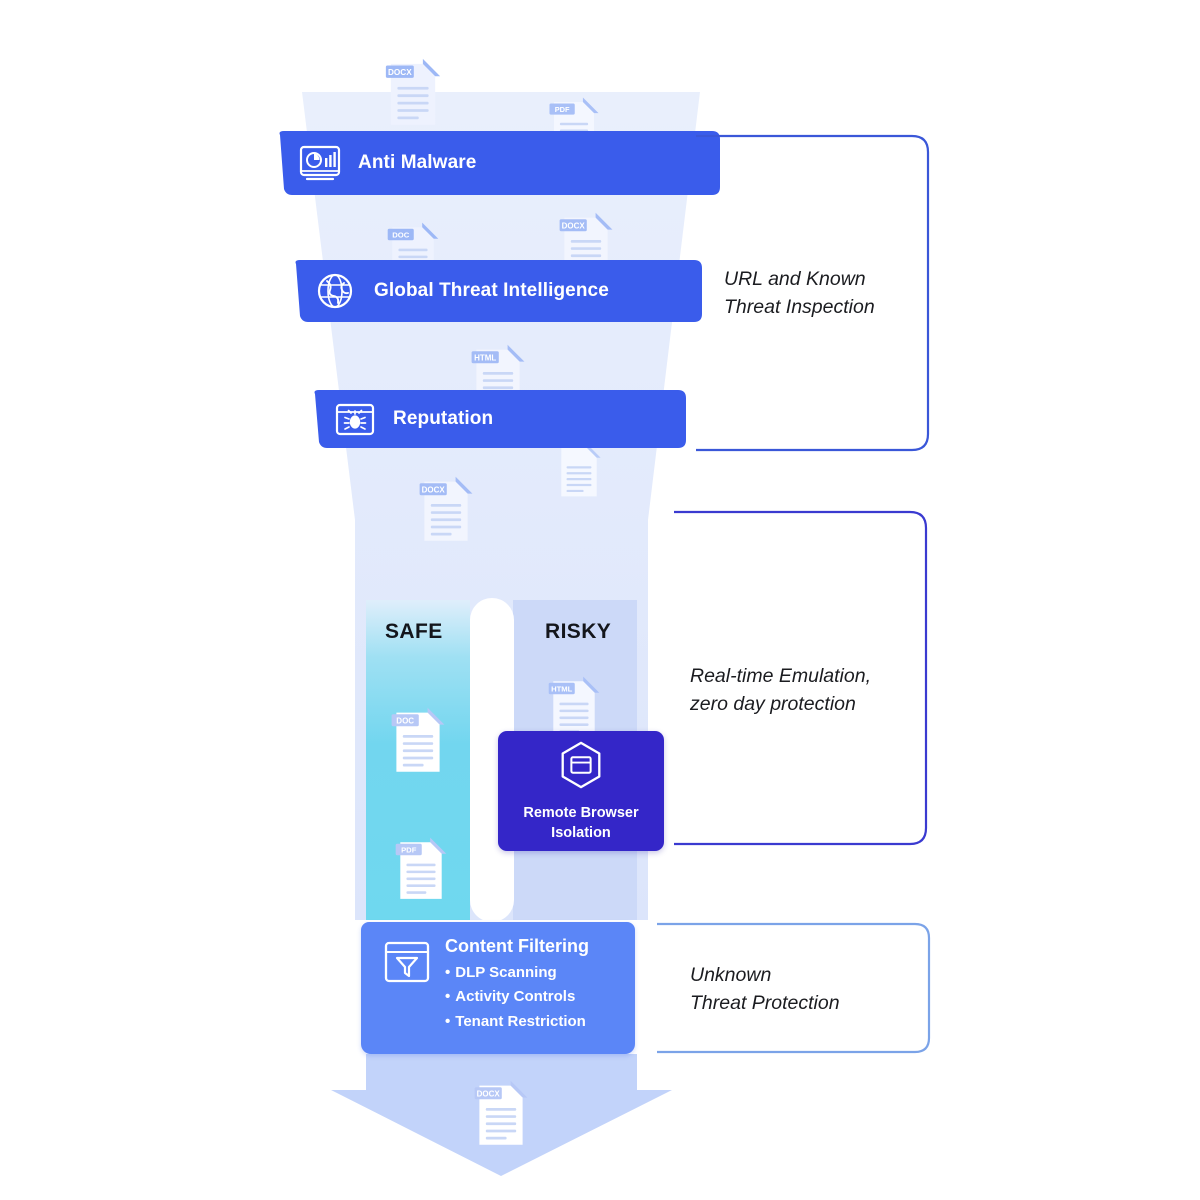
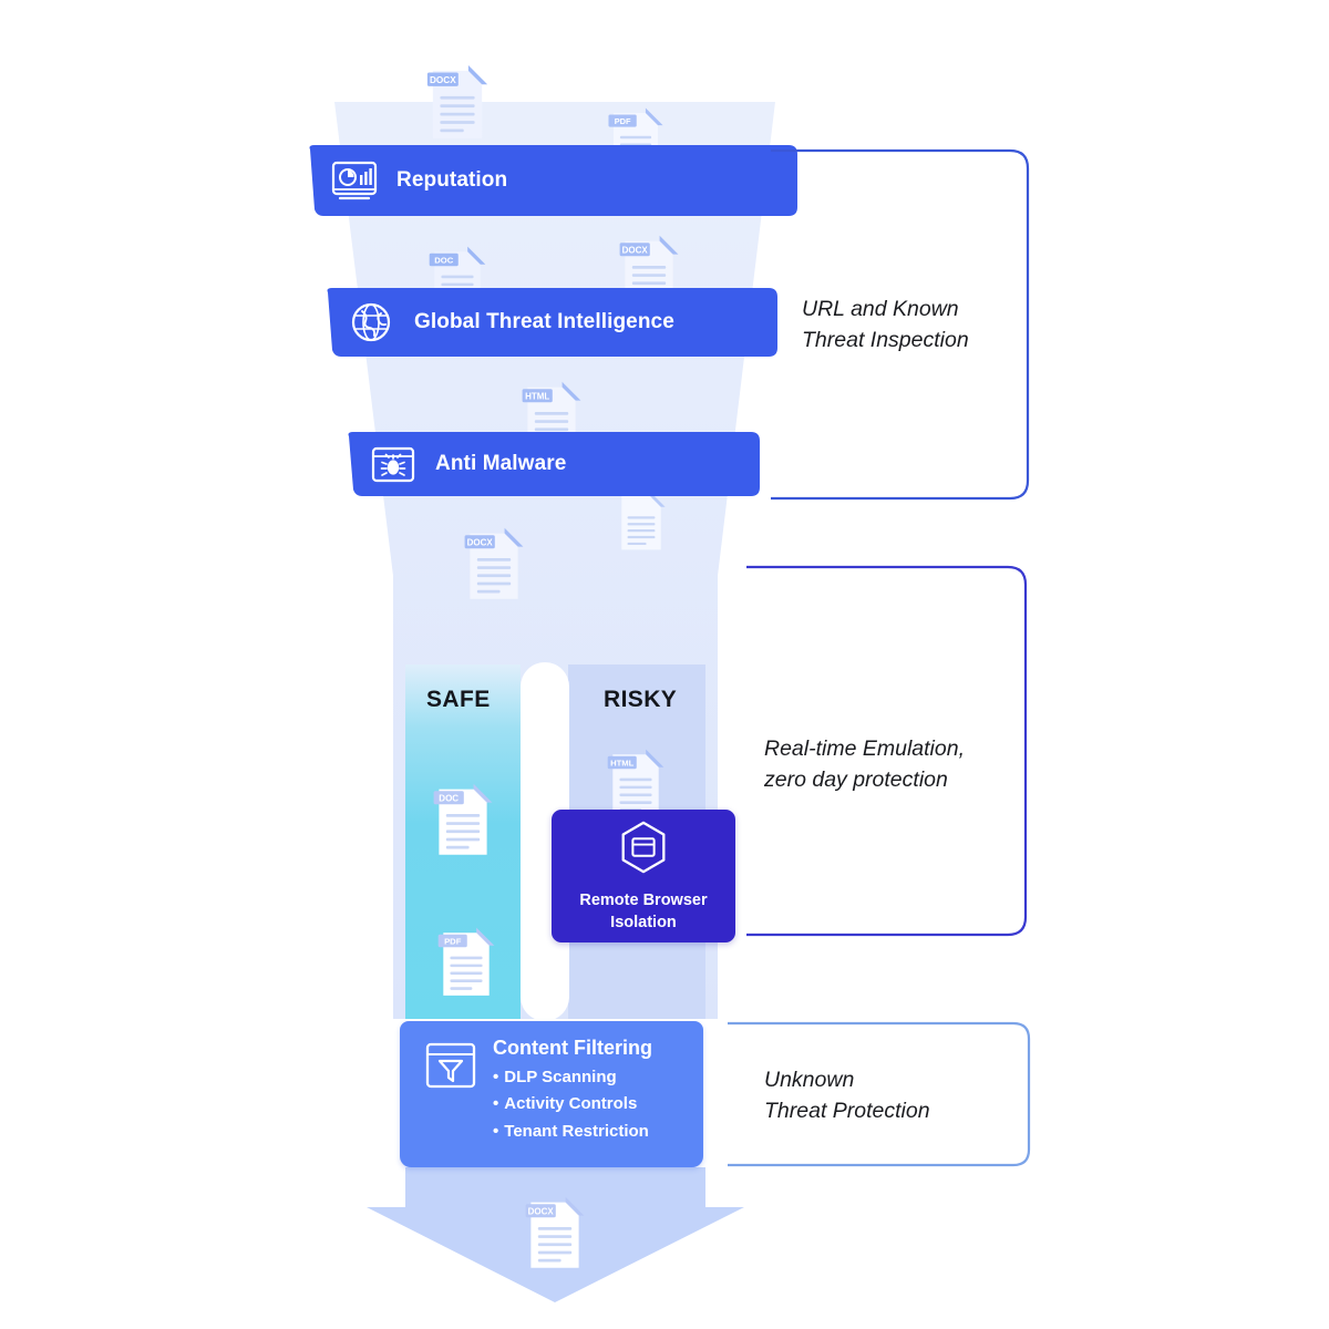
  DOCX
  PDF
  DOC
  DOCX
  HTML
  DOCX
  HTML
  DOC
  PDF
  DOCX
- Anti Malware
+ Reputation
  Global Threat Intelligence
- Reputation
+ Anti Malware
  SAFE
  RISKY
  Remote Browser
  Isolation
  Content Filtering
  • DLP Scanning
  • Activity Controls
  • Tenant Restriction
  URL and Known
  Threat Inspection
  Real-time Emulation,
  zero day protection
  Unknown
  Threat Protection
